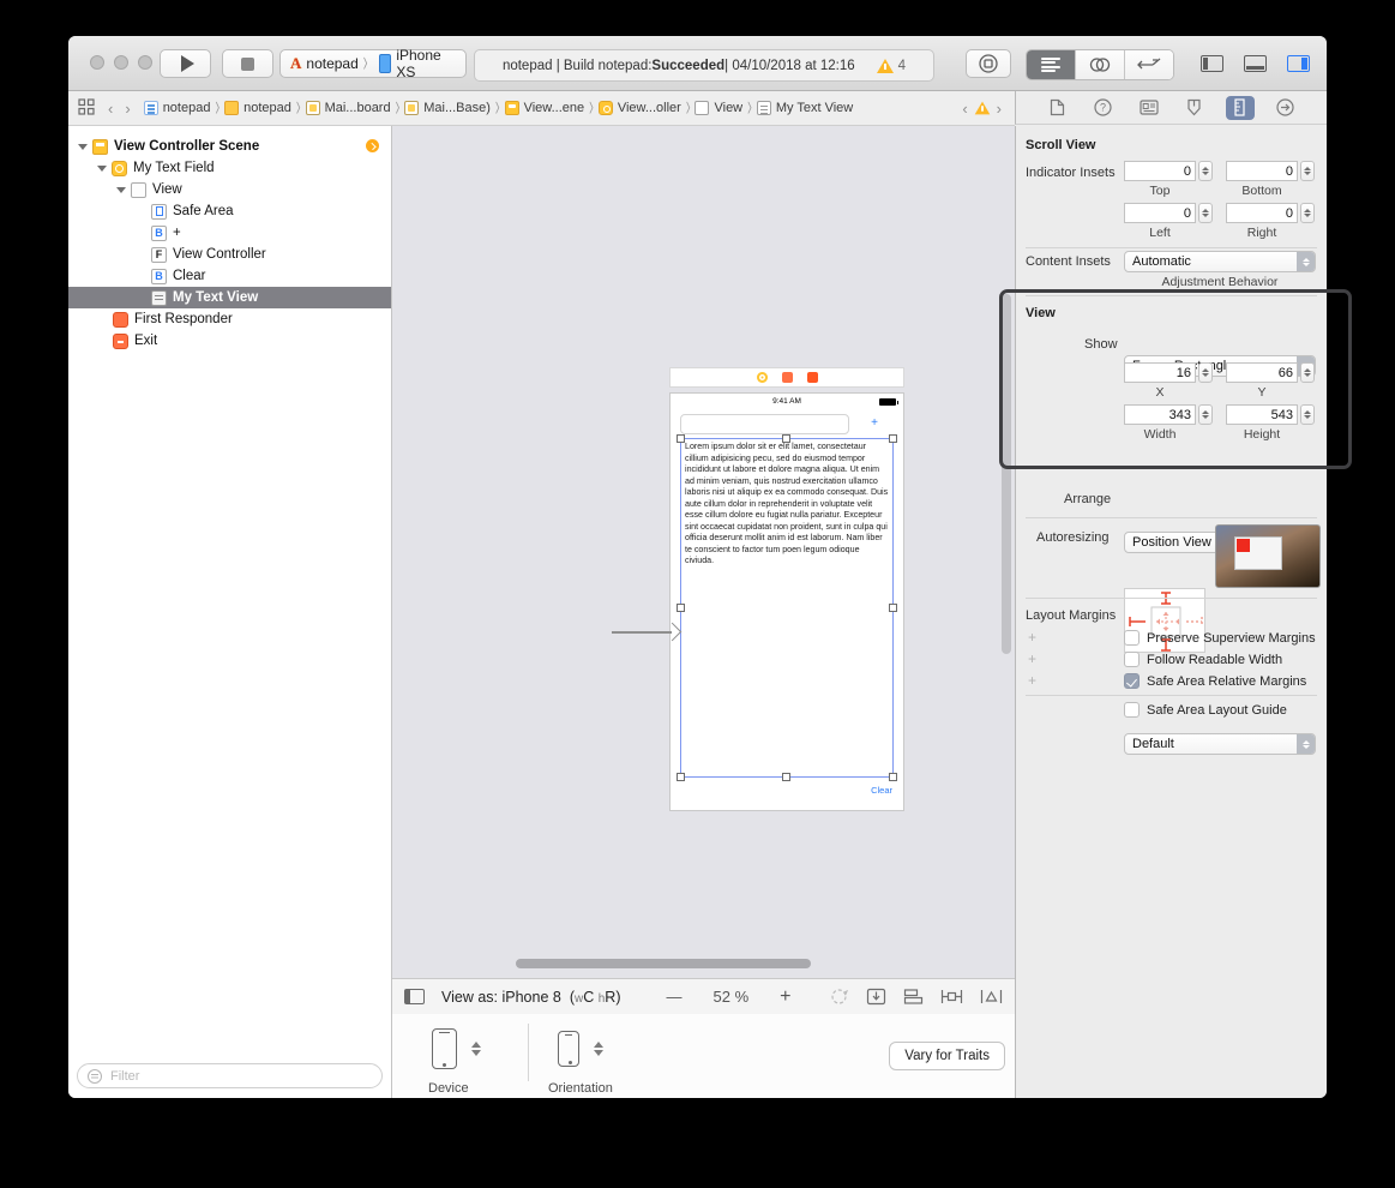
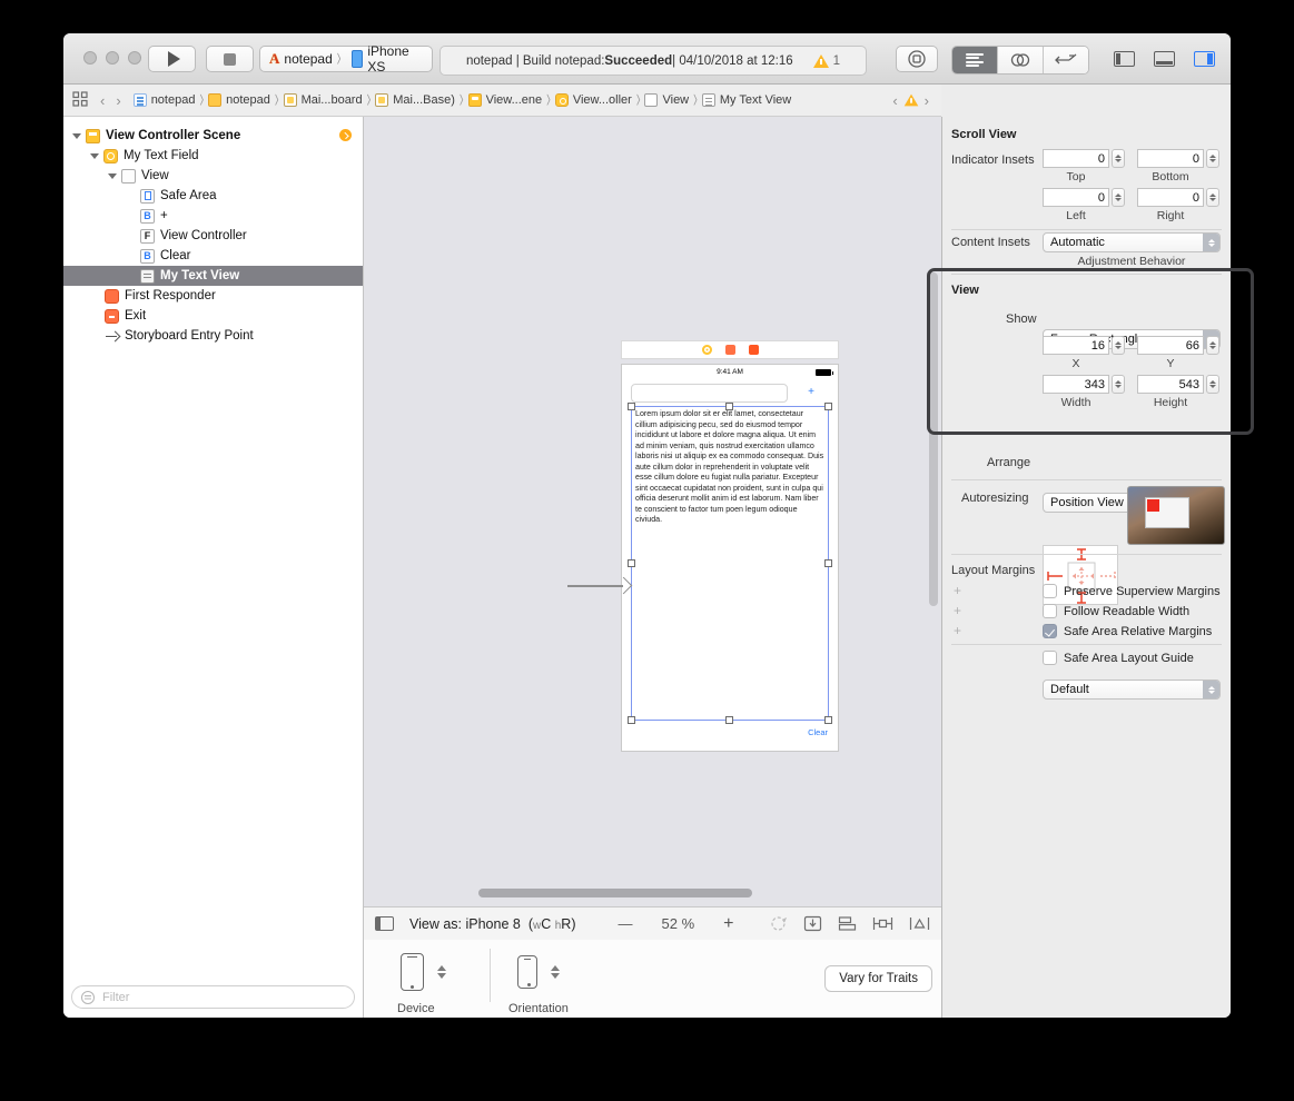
  A
  notepad
  〉
  iPhone XS
  notepad | Build notepad:
  Succeeded
  | 04/10/2018 at 12:16
- 4
+ 1
  ‹
  ›
  notepad
  〉
  notepad
  〉
  Mai...board
  〉
  Mai...Base)
  〉
  View...ene
  〉
  View...oller
  〉
  View
  〉
  My Text View
  ‹
  ›
- ?
  View Controller Scene
  My Text Field
  View
  Safe Area
  B
  +
  F
  View Controller
  B
  Clear
  My Text View
  First Responder
  Exit
+ Storyboard Entry Point
  Filter
  +
  Lorem ipsum dolor sit er elit lamet, consectetaur cillium adipisicing pecu, sed do eiusmod tempor incididunt ut labore et dolore magna aliqua. Ut enim ad minim veniam, quis nostrud exercitation ullamco laboris nisi ut aliquip ex ea commodo consequat. Duis aute cillum dolor in reprehenderit in voluptate velit esse cillum dolore eu fugiat nulla pariatur. Excepteur sint occaecat cupidatat non proident, sunt in culpa qui officia deserunt mollit anim id est laborum. Nam liber te conscient to factor tum poen legum odioque civiuda.
  Clear
  View as: iPhone 8 (wC hR)
  —
  52 %
  +
  Device
  Orientation
  Vary for Traits
  Scroll View
  Indicator Insets
  0
  Top
  0
  Bottom
  0
  Left
  0
  Right
  Content Insets
  Automatic
  Adjustment Behavior
  View
  Show
  16
  X
  66
  Y
  343
  Width
  543
  Height
  Arrange
  Position View
  Autoresizing
  Layout Margins
  Default
  +
  Preserve Superview Margins
  +
  Follow Readable Width
  +
  Safe Area Relative Margins
  Safe Area Layout Guide
